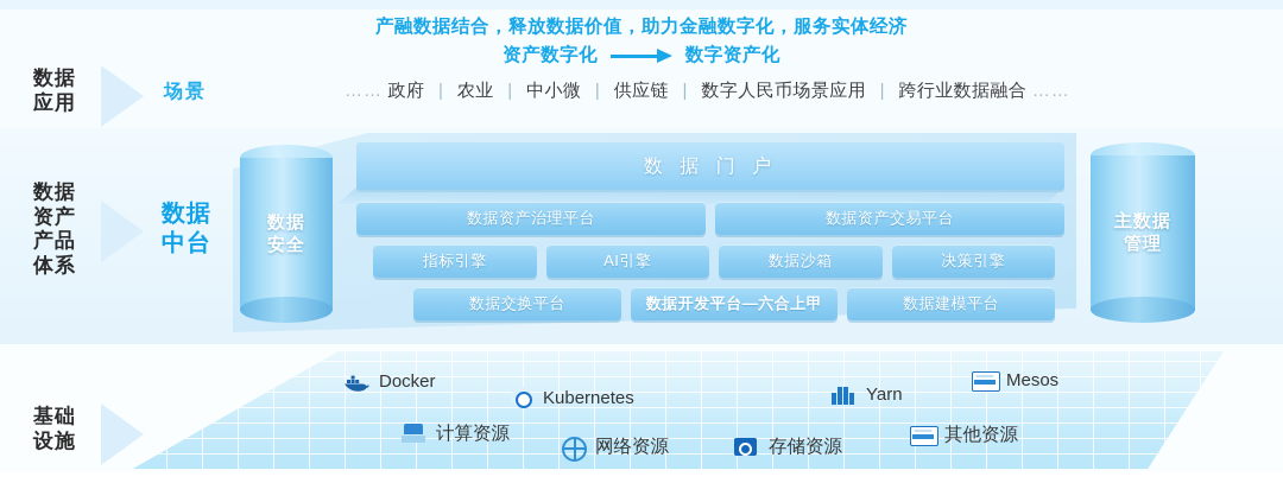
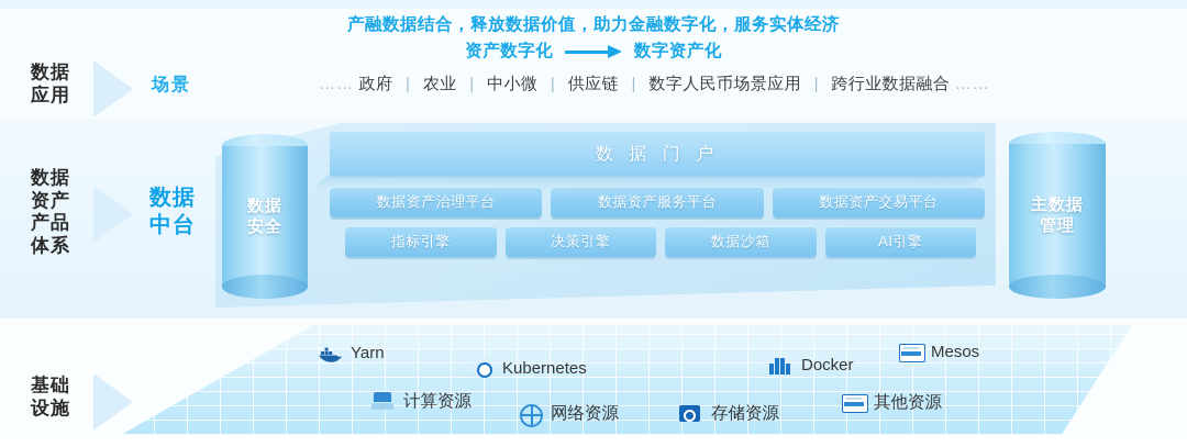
  产融数据结合，释放数据价值，助力金融数字化，服务实体经济
  资产数字化 数字资产化
  数据
  应用
  场景
  …… 政府 | 农业 | 中小微 | 供应链 | 数字人民币场景应用 | 跨行业数据融合 ……
  数据
  资产
  产品
  体系
  数据
  中台
  数据
  安全
  数 据 门 户
  数据资产治理平台
+ 数据资产服务平台
  数据资产交易平台
  指标引擎
- AI引擎
+ 决策引擎
  数据沙箱
- 决策引擎
+ AI引擎
- 数据交换平台
- 数据开发平台—六合上甲
- 数据建模平台
  主数据
  管理
  基础
  设施
- Docker
+ Yarn
  Kubernetes
- Yarn
+ Docker
  Mesos
  计算资源
  网络资源
  存储资源
  其他资源
